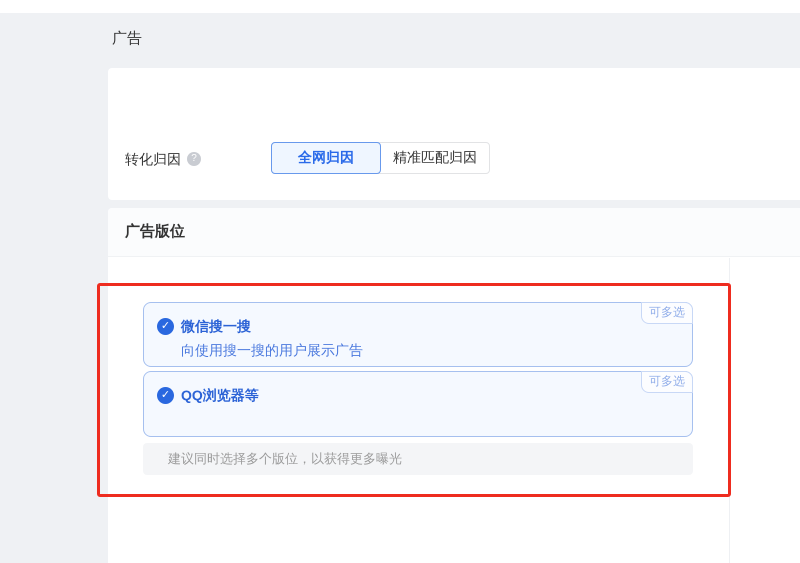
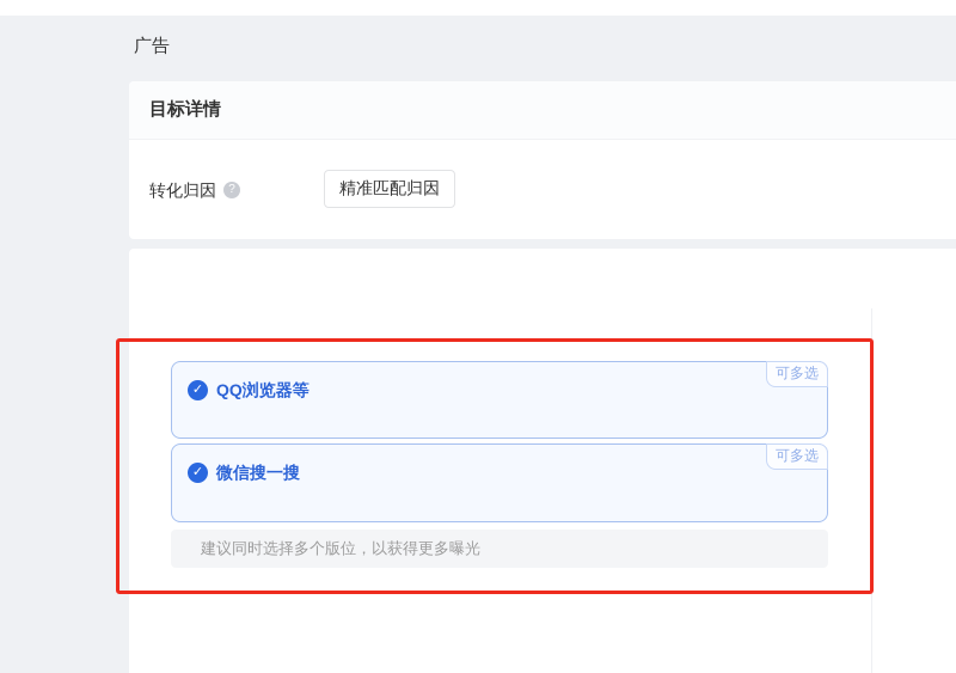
  广告
+ 目标详情
  转化归因
  ?
- 全网归因
  精准匹配归因
- 广告版位
  ✓
- 微信搜一搜
+ QQ浏览器等
- 向使用搜一搜的用户展示广告
  可多选
  ✓
- QQ浏览器等
+ 微信搜一搜
  可多选
  建议同时选择多个版位，以获得更多曝光
